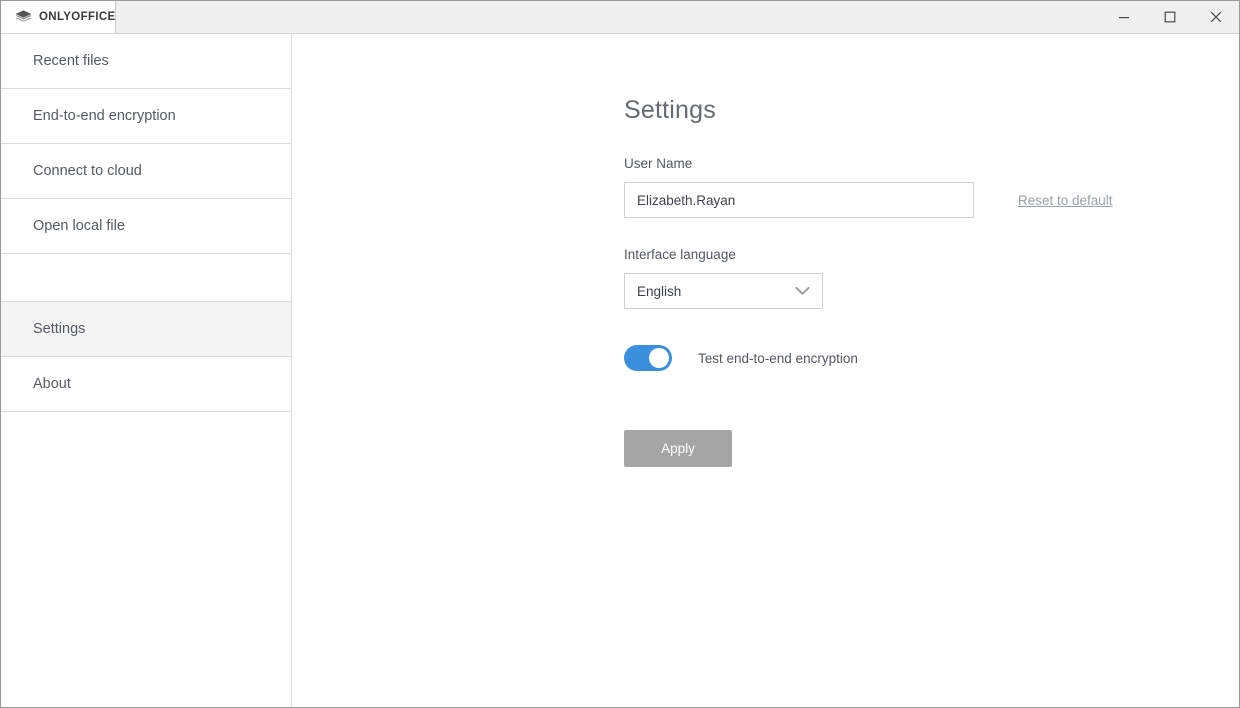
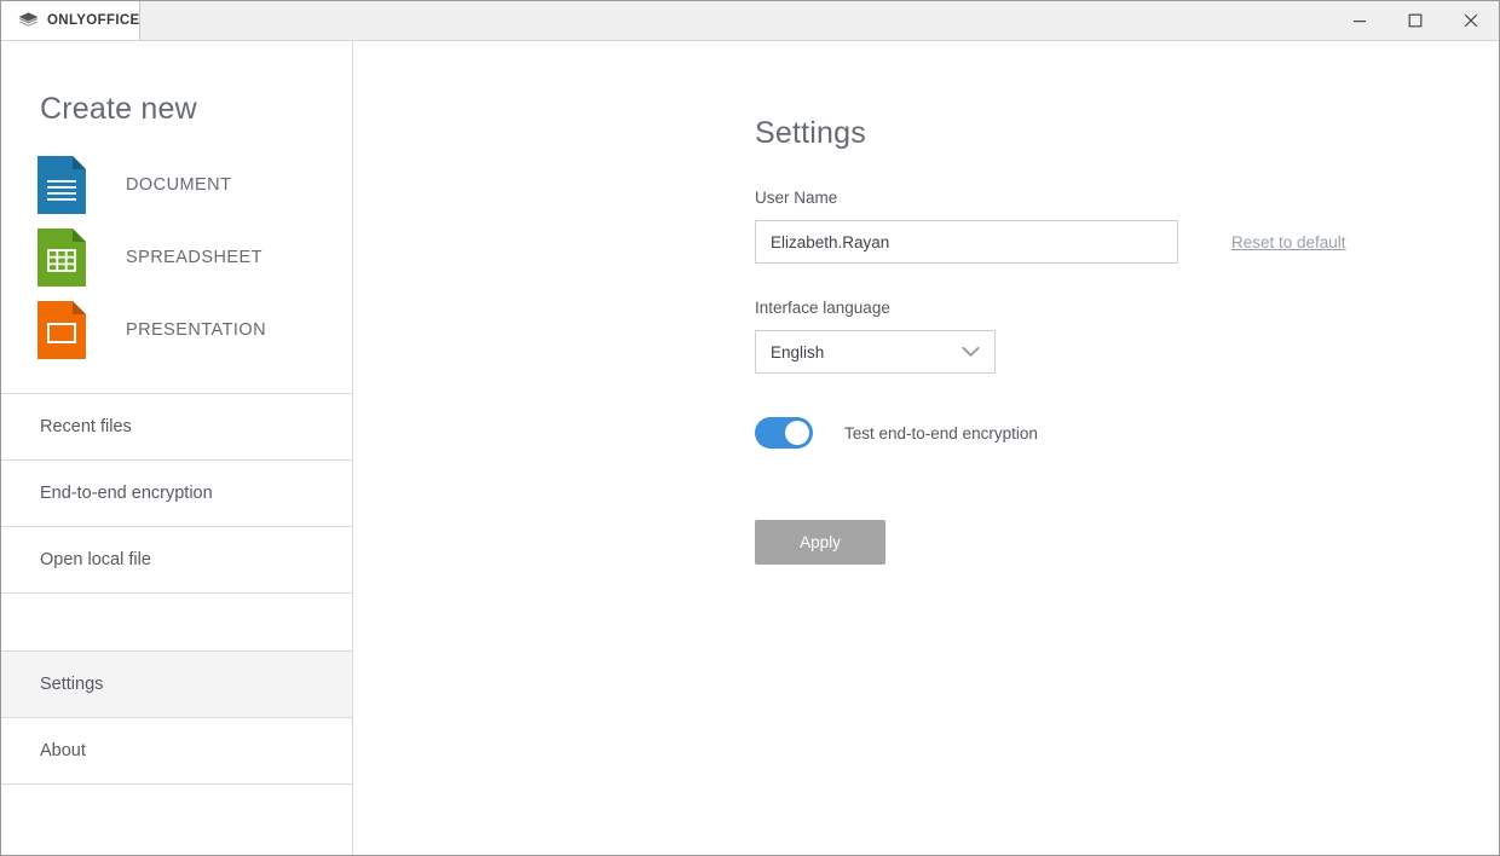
  ONLYOFFICE
+ Create new
+ DOCUMENT
+ SPREADSHEET
+ PRESENTATION
  Recent files
  End-to-end encryption
- Connect to cloud
  Open local file
  Settings
  About
  Settings
  User Name
  Elizabeth.Rayan
  Reset to default
  Interface language
  English
  Test end-to-end encryption
  Apply
